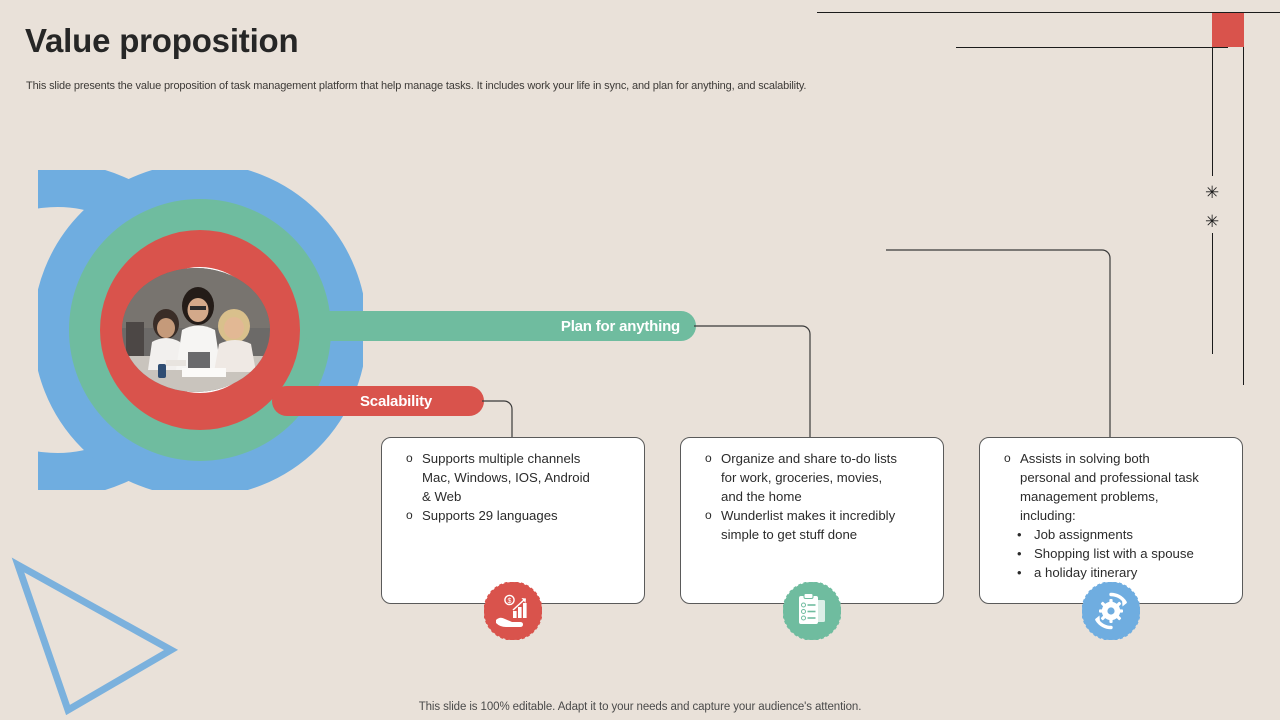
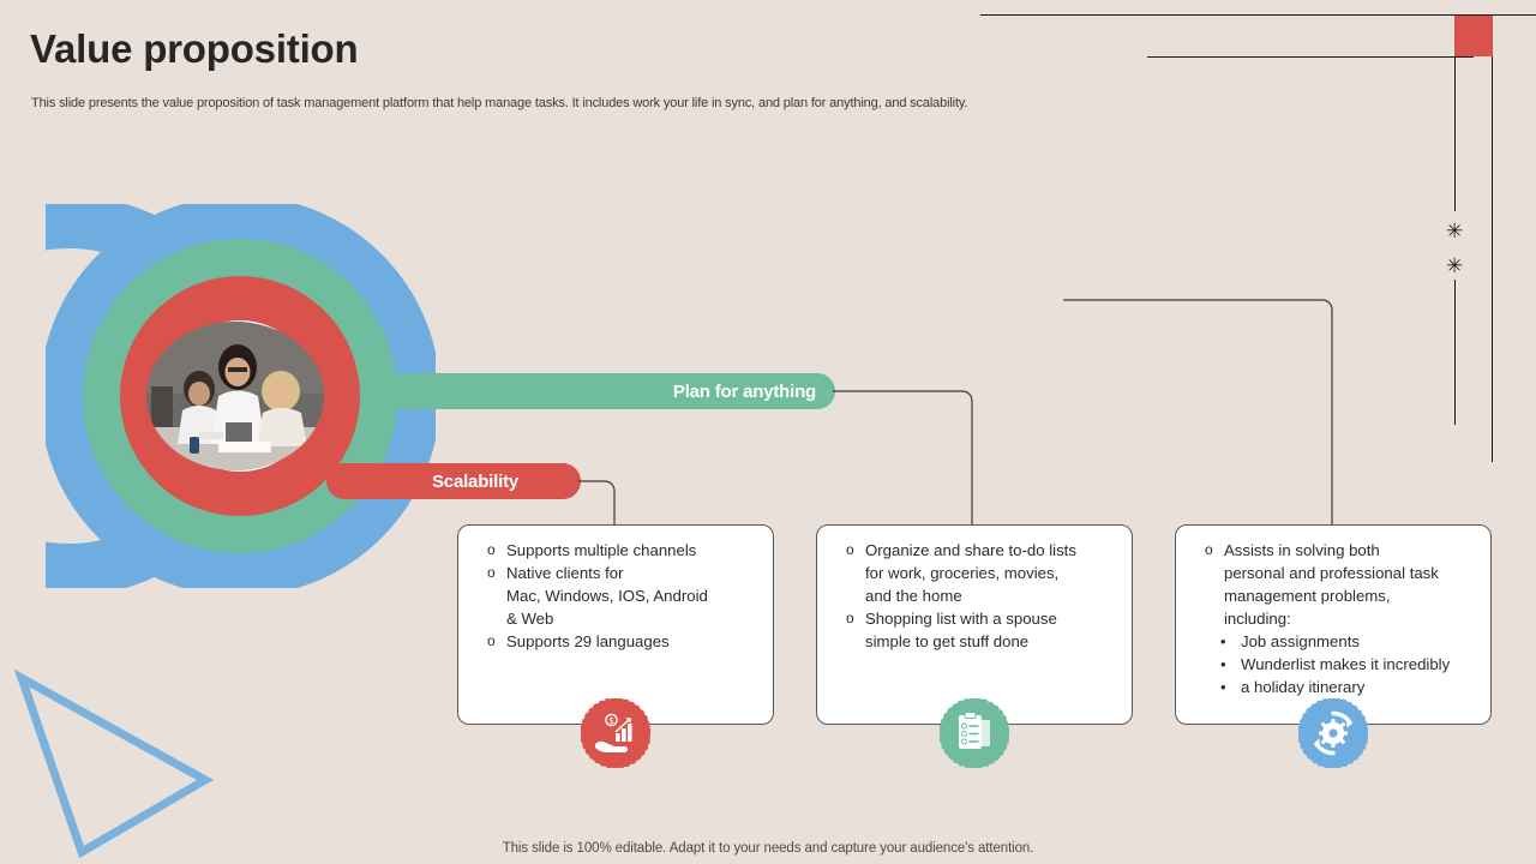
  Value proposition
  This slide presents the value proposition of task management platform that help manage tasks. It includes work your life in sync, and plan for anything, and scalability.
  ✳
  ✳
  Plan for anything
  Scalability
  Supports multiple channels
+ Native clients for
  Mac, Windows, IOS, Android
  & Web
  Supports 29 languages
  Organize and share to-do lists
  for work, groceries, movies,
  and the home
- Wunderlist makes it incredibly
+ Shopping list with a spouse
  simple to get stuff done
  Assists in solving both
  personal and professional task
  management problems,
  including:
  Job assignments
- Shopping list with a spouse
+ Wunderlist makes it incredibly
  a holiday itinerary
  This slide is 100% editable. Adapt it to your needs and capture your audience's attention.
